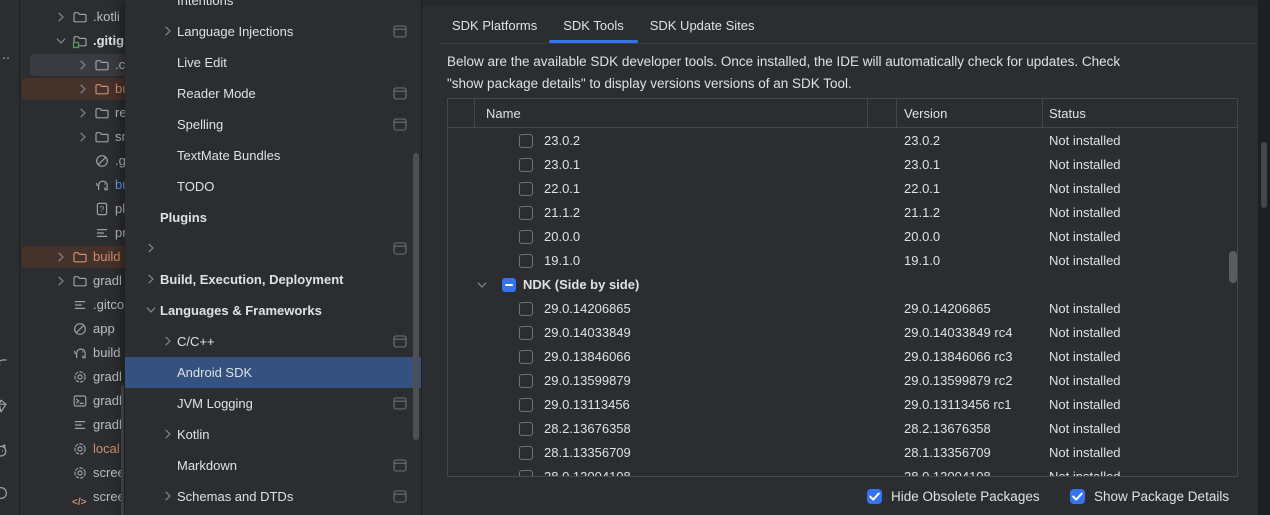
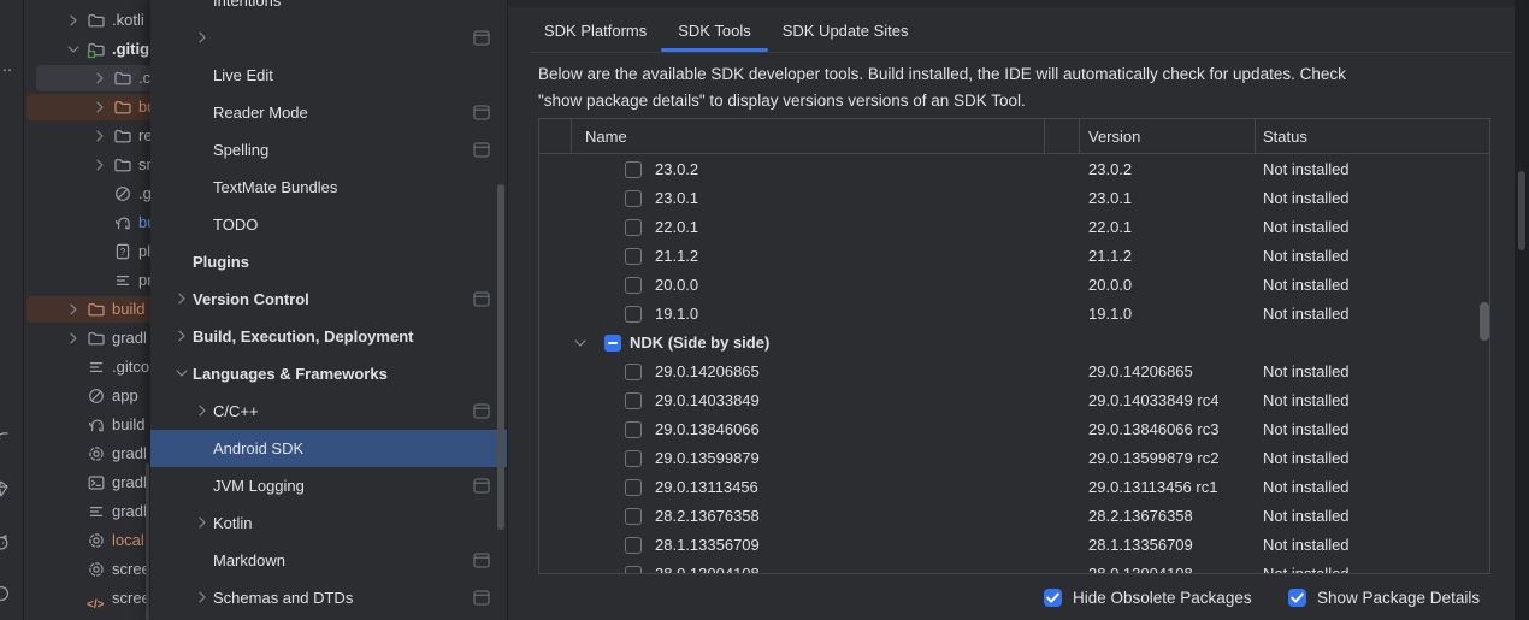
  ‥
  .kotli
  .gitig
  ?
  build
  gradl
  .gitco
  app
  build
  gradl
  grad
  grad
  local
  scre
  </>
  scre
  Intentions
- Language Injections
  Live Edit
  Reader Mode
  Spelling
  TextMate Bundles
  TODO
  Plugins
+ Version Control
  Build, Execution, Deployment
  Languages & Frameworks
  C/C++
  Android SDK
  JVM Logging
  Kotlin
  Markdown
  Schemas and DTDs
  SDK Platforms
  SDK Tools
  SDK Update Sites
- Below are the available SDK developer tools. Once installed, the IDE will automatically check for updates. Check
+ Below are the available SDK developer tools. Build installed, the IDE will automatically check for updates. Check
  "show package details" to display versions versions of an SDK Tool.
  Name
  Version
  Status
  23.0.2
  23.0.2
  Not installed
  23.0.1
  23.0.1
  Not installed
  22.0.1
  22.0.1
  Not installed
  21.1.2
  21.1.2
  Not installed
  20.0.0
  20.0.0
  Not installed
  19.1.0
  19.1.0
  Not installed
  NDK (Side by side)
  29.0.14206865
  29.0.14206865
  Not installed
  29.0.14033849
  29.0.14033849 rc4
  Not installed
  29.0.13846066
  29.0.13846066 rc3
  Not installed
  29.0.13599879
  29.0.13599879 rc2
  Not installed
  29.0.13113456
  29.0.13113456 rc1
  Not installed
  28.2.13676358
  28.2.13676358
  Not installed
  28.1.13356709
  28.1.13356709
  Not installed
  Hide Obsolete Packages
  Show Package Details
